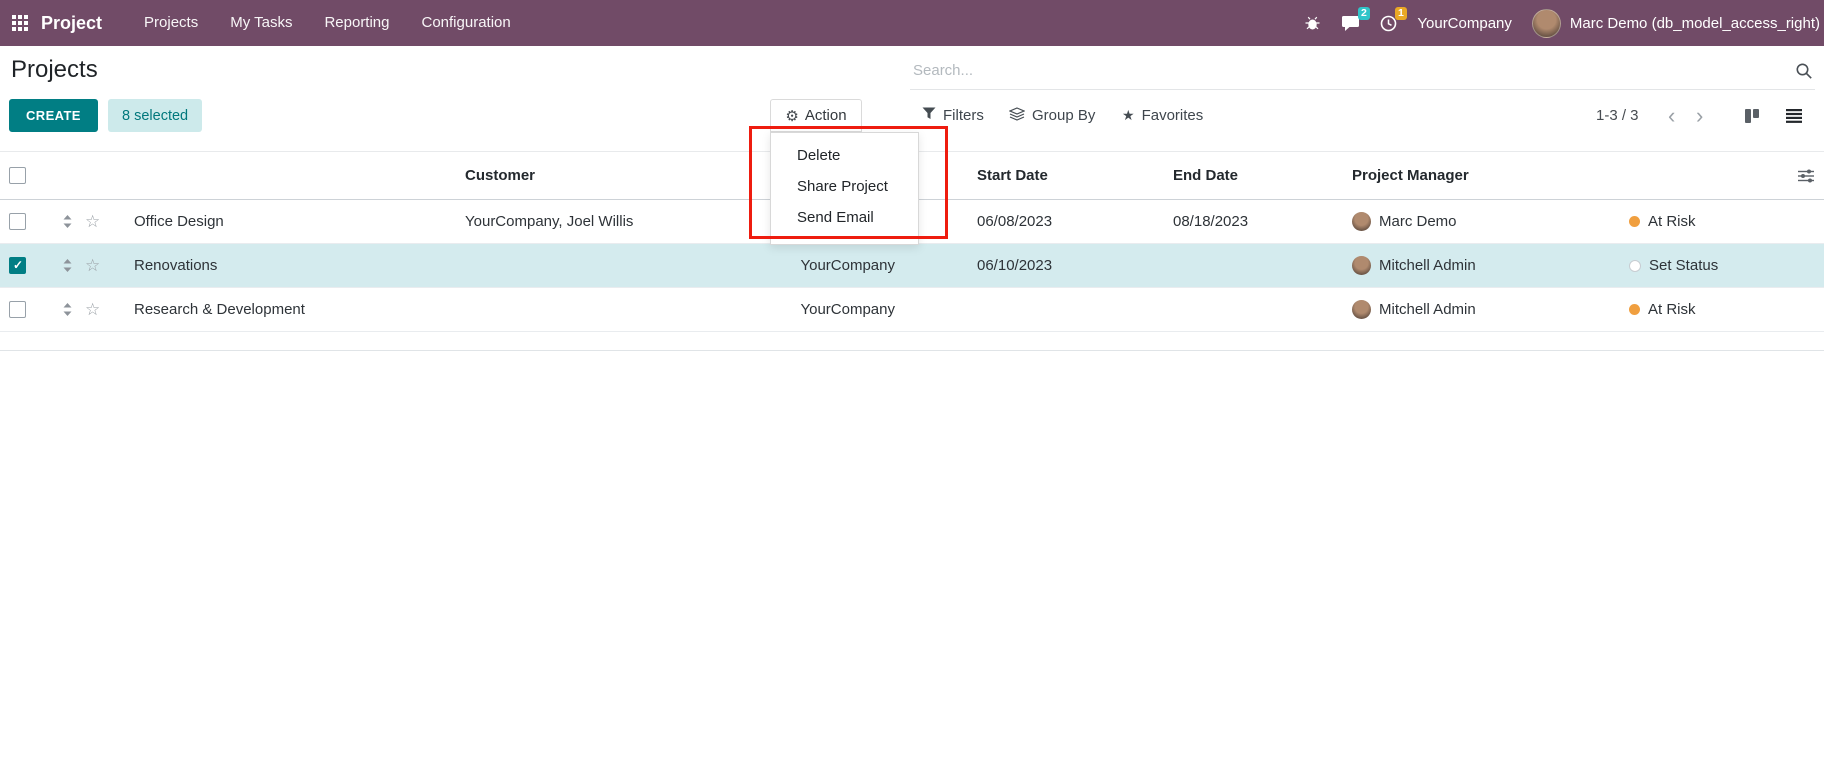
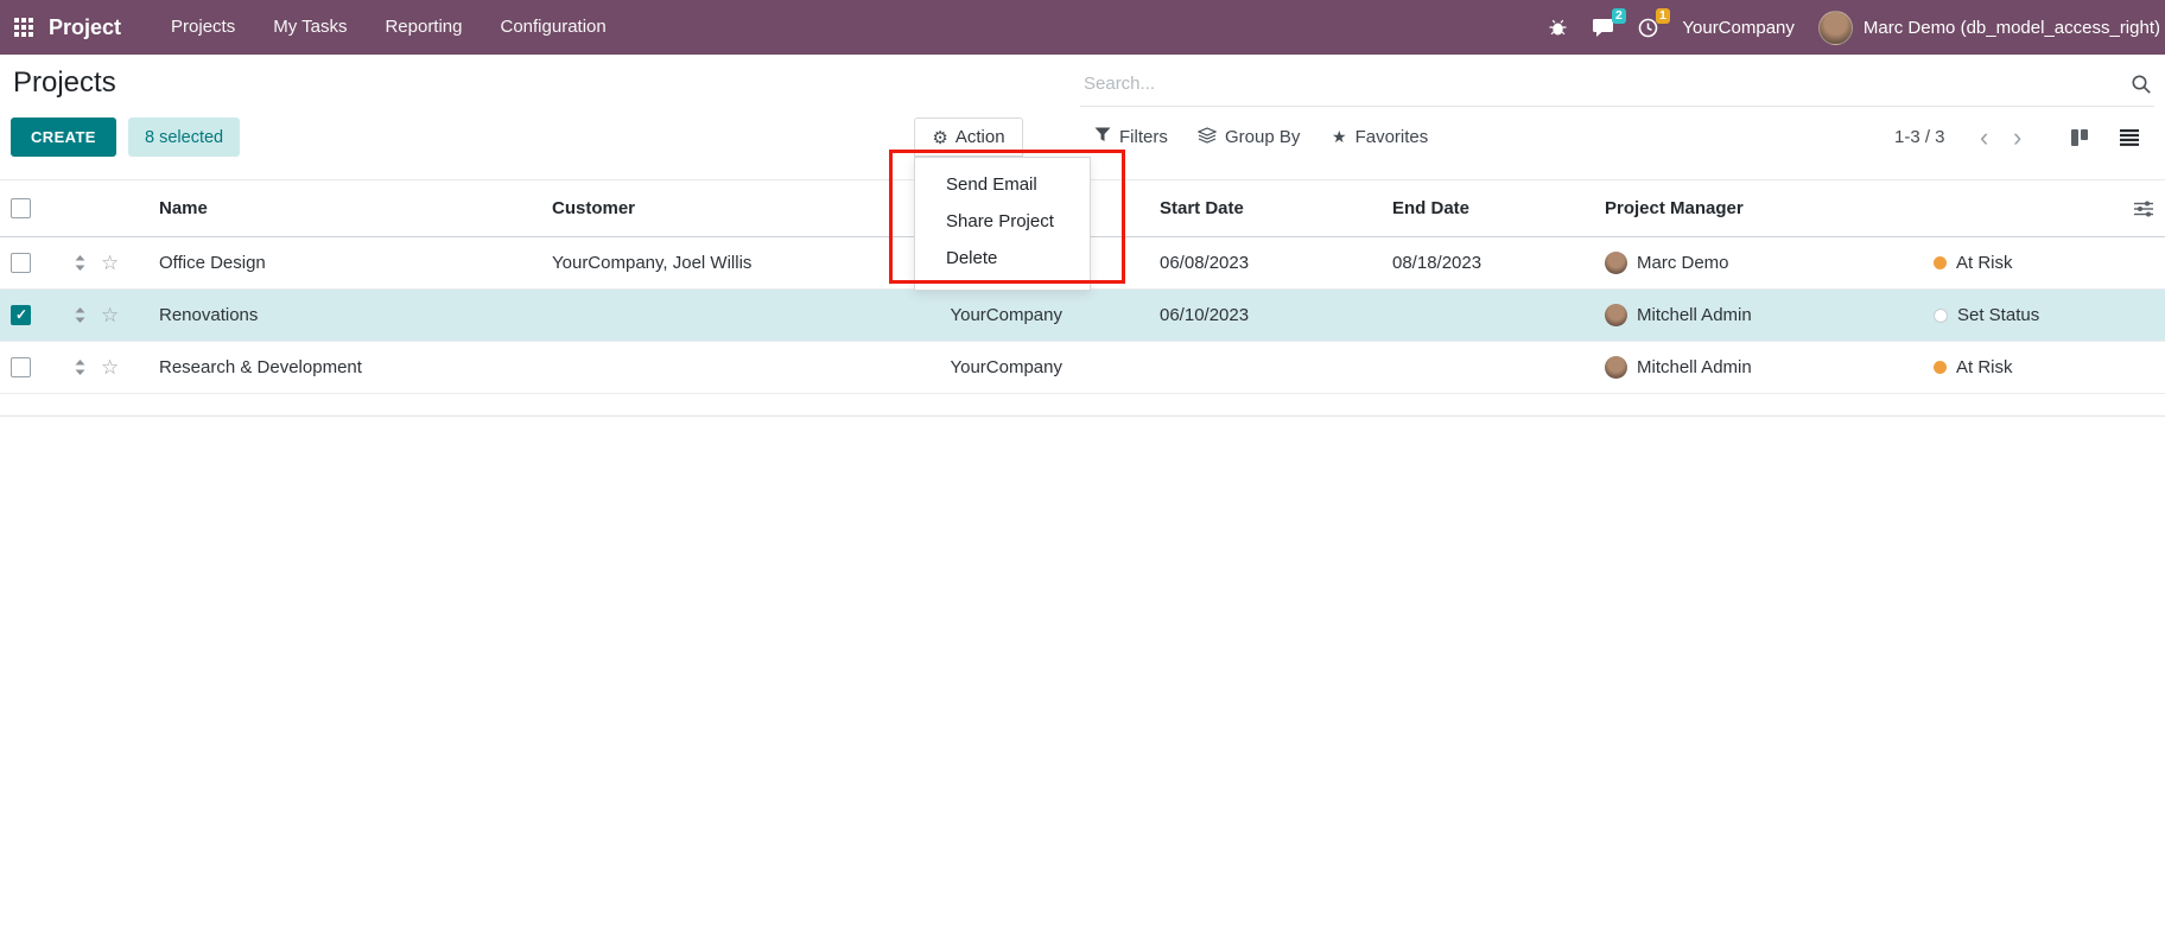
  Project
  Projects
  My Tasks
  Reporting
  Configuration
  2
  1
  YourCompany
  Marc Demo (db_model_access_right)
  Projects
  Search...
  CREATE
  8 selected
  ⚙
  Action
  Filters
  Group By
  ★
  Favorites
  1-3 / 3
  ‹
  ›
- Delete
+ Send Email
  Share Project
- Send Email
+ Delete
+ Name
  Customer
  Start Date
  End Date
  Project Manager
  ☆
  Office Design
  YourCompany, Joel Willis
  06/08/2023
  08/18/2023
  Marc Demo
  At Risk
  ☆
  Renovations
  YourCompany
  06/10/2023
  Mitchell Admin
  Set Status
  ☆
  Research & Development
  YourCompany
  Mitchell Admin
  At Risk
